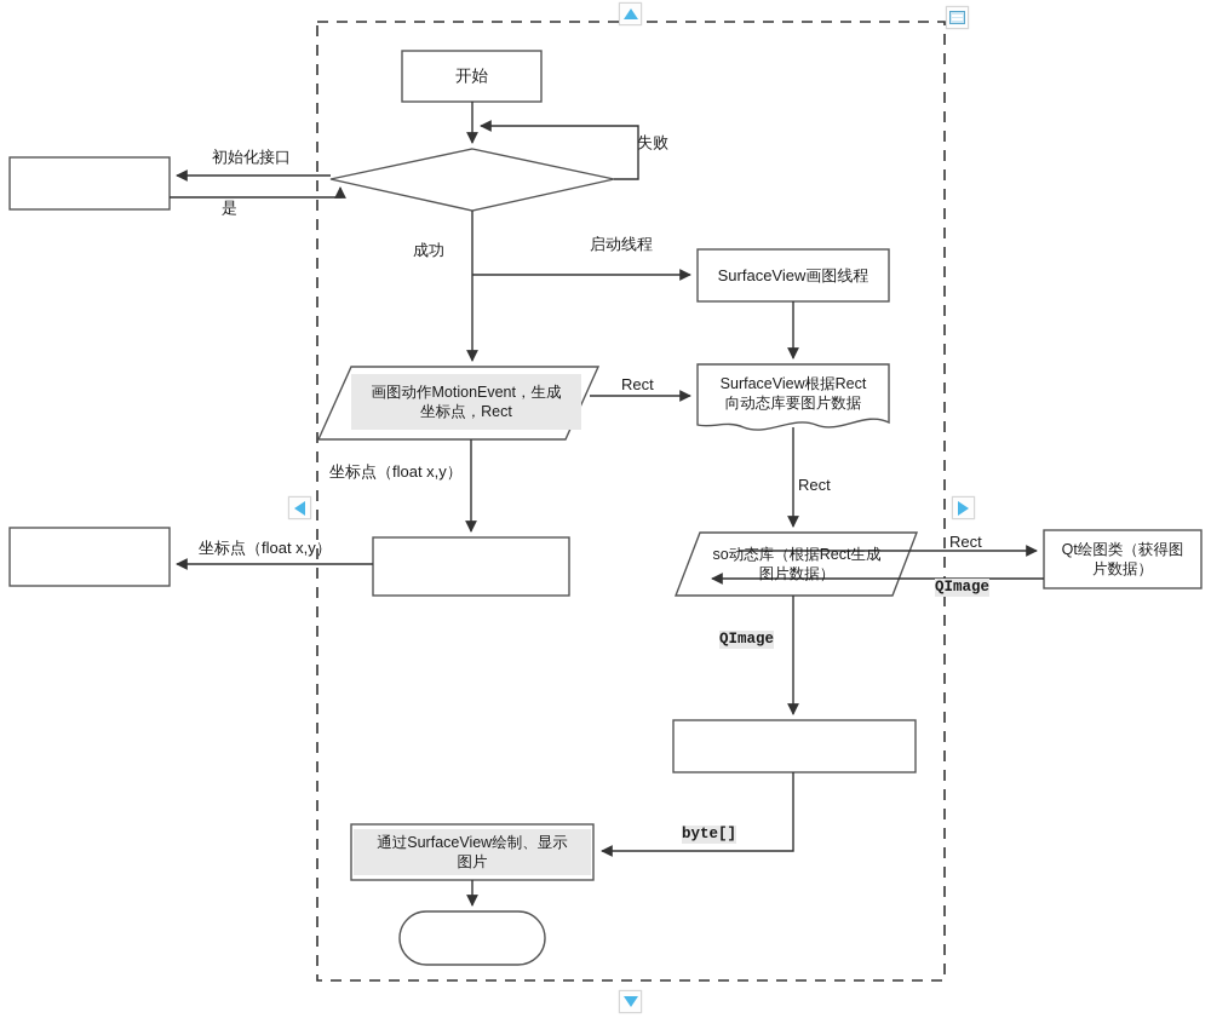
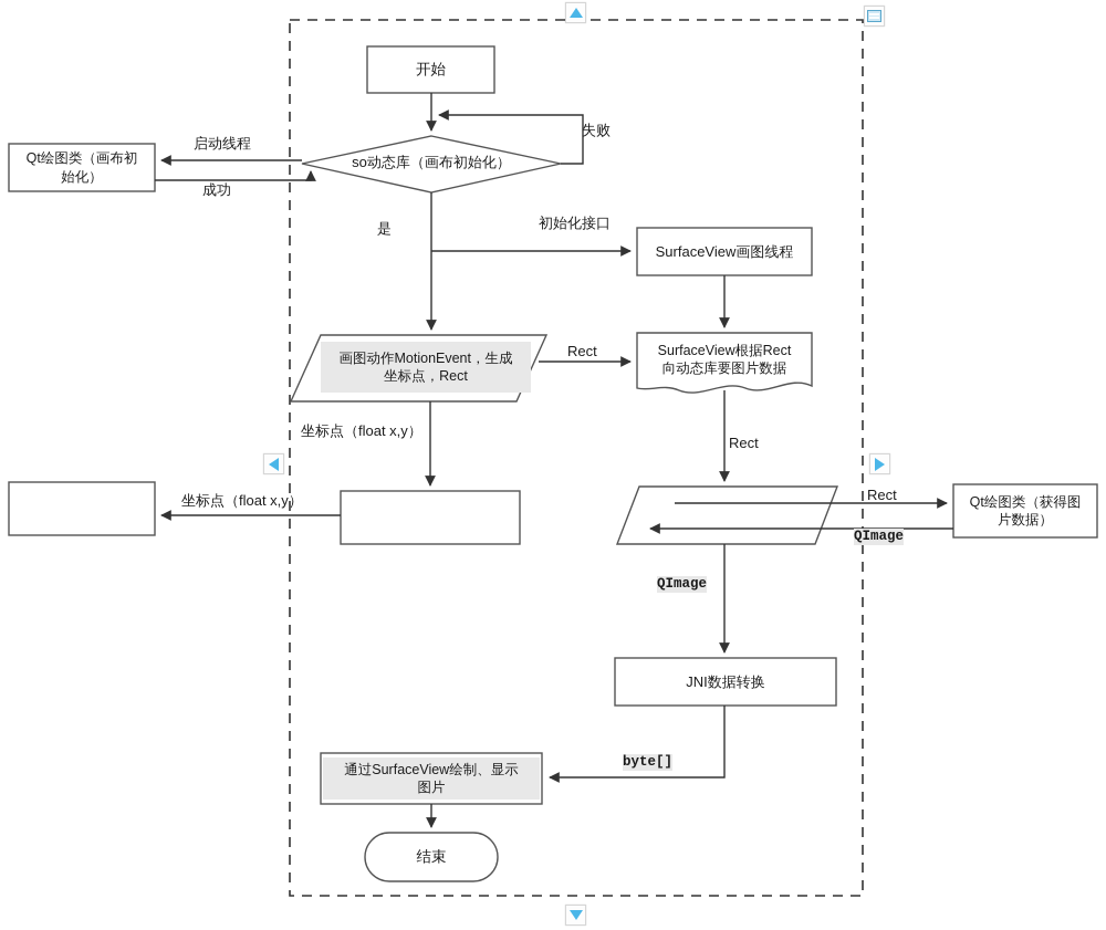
  开始
+ so动态库（画布初始化）
+ Qt绘图类（画布初
+ 始化）
  SurfaceView画图线程
  画图动作MotionEvent，生成
  坐标点，Rect
  SurfaceView根据Rect
  向动态库要图片数据
- so动态库（根据Rect生成
- 图片数据）
  Qt绘图类（获得图
  片数据）
+ JNI数据转换
  通过SurfaceView绘制、显示
  图片
+ 结束
- 初始化接口
+ 启动线程
- 是
+ 成功
  失败
- 成功
+ 是
- 启动线程
+ 初始化接口
  Rect
  Rect
  Rect
  坐标点（float x,y）
  坐标点（float x,y）
  QImage
  QImage
  byte[]
